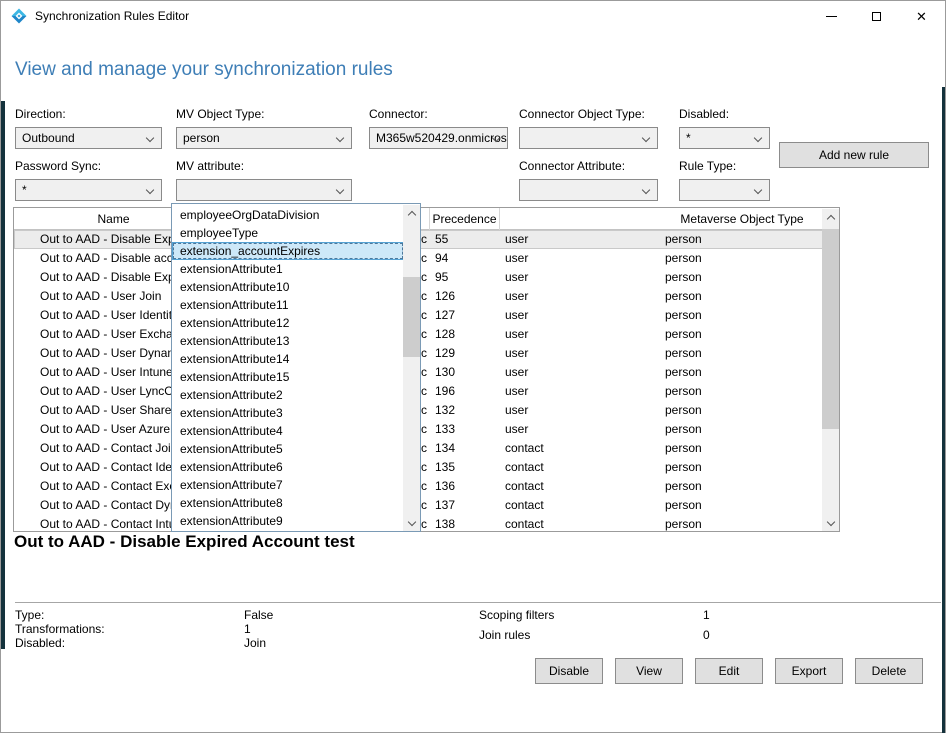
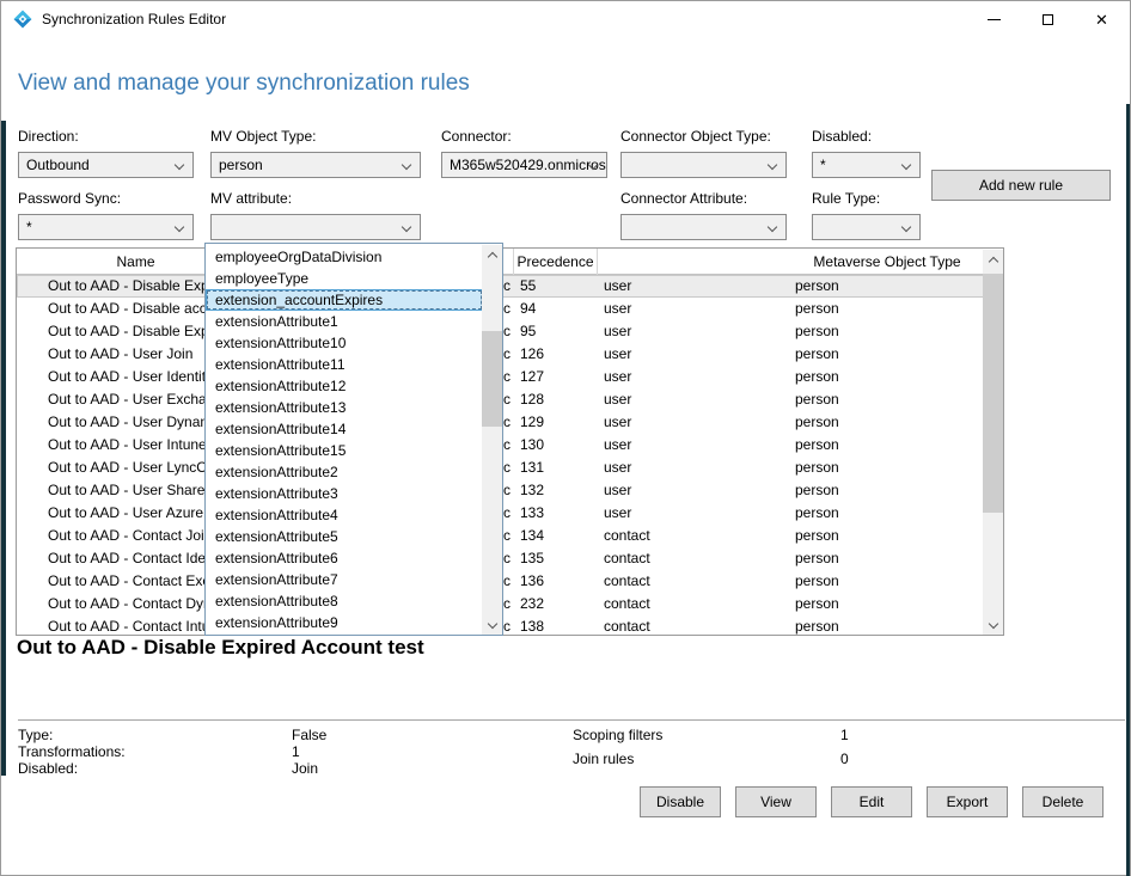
  Synchronization Rules Editor
  ✕
  View and manage your synchronization rules
  Direction:
  Outbound
  MV Object Type:
  person
  Connector:
  M365w520429.onmicros
  Connector Object Type:
  Disabled:
  *
  Add new rule
  Password Sync:
  *
  MV attribute:
  Connector Attribute:
  Rule Type:
  Name
  Precedence
  Metaverse Object Type
  Out to AAD - Disable Ex
  c
  55
  user
  person
  Out to AAD - Disable acc
  c
  94
  user
  person
  Out to AAD - Disable Ex
  c
  95
  user
  person
  Out to AAD - User Join
  c
  126
  user
  person
  Out to AAD - User Identi
  c
  127
  user
  person
  Out to AAD - User Excha
  c
  128
  user
  person
  Out to AAD - User Dyna
  c
  129
  user
  person
  Out to AAD - User Intune
  c
  130
  user
  person
  Out to AAD - User LyncO
  c
- 196
+ 131
  user
  person
  Out to AAD - User Share
  c
  132
  user
  person
  Out to AAD - User Azure
  c
  133
  user
  person
  Out to AAD - Contact Joi
  c
  134
  contact
  person
  Out to AAD - Contact Ide
  c
  135
  contact
  person
  Out to AAD - Contact Ex
  c
  136
  contact
  person
  Out to AAD - Contact Dy
  c
- 137
+ 232
  contact
  person
  Out to AAD - Contact Int
  c
  138
  contact
  person
  employeeOrgDataDivision
  employeeType
  extension_accountExpires
  extensionAttribute1
  extensionAttribute10
  extensionAttribute11
  extensionAttribute12
  extensionAttribute13
  extensionAttribute14
  extensionAttribute15
  extensionAttribute2
  extensionAttribute3
  extensionAttribute4
  extensionAttribute5
  extensionAttribute6
  extensionAttribute7
  extensionAttribute8
  extensionAttribute9
  Out to AAD - Disable Expired Account test
  Type:
  False
  Transformations:
  1
  Disabled:
  Join
  Scoping filters
  1
  Join rules
  0
  Disable
  View
  Edit
  Export
  Delete
